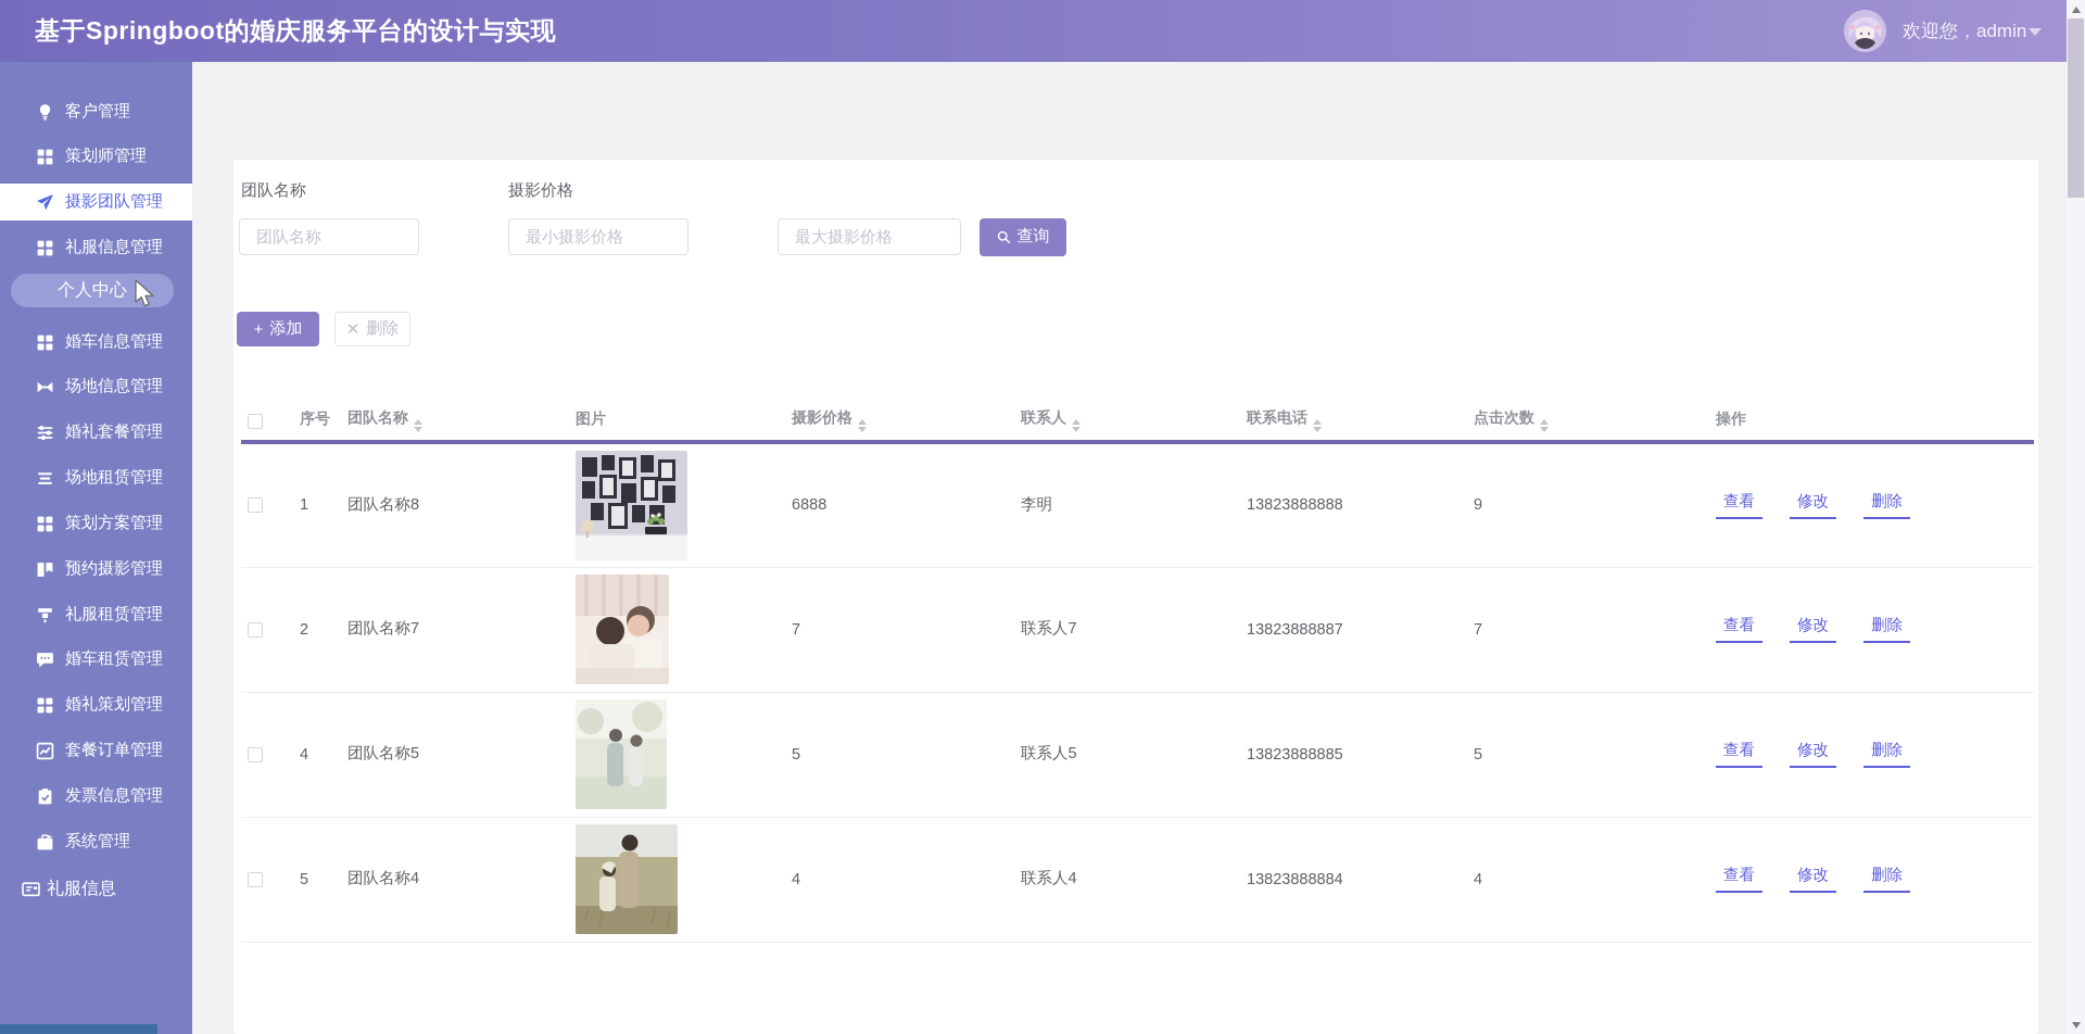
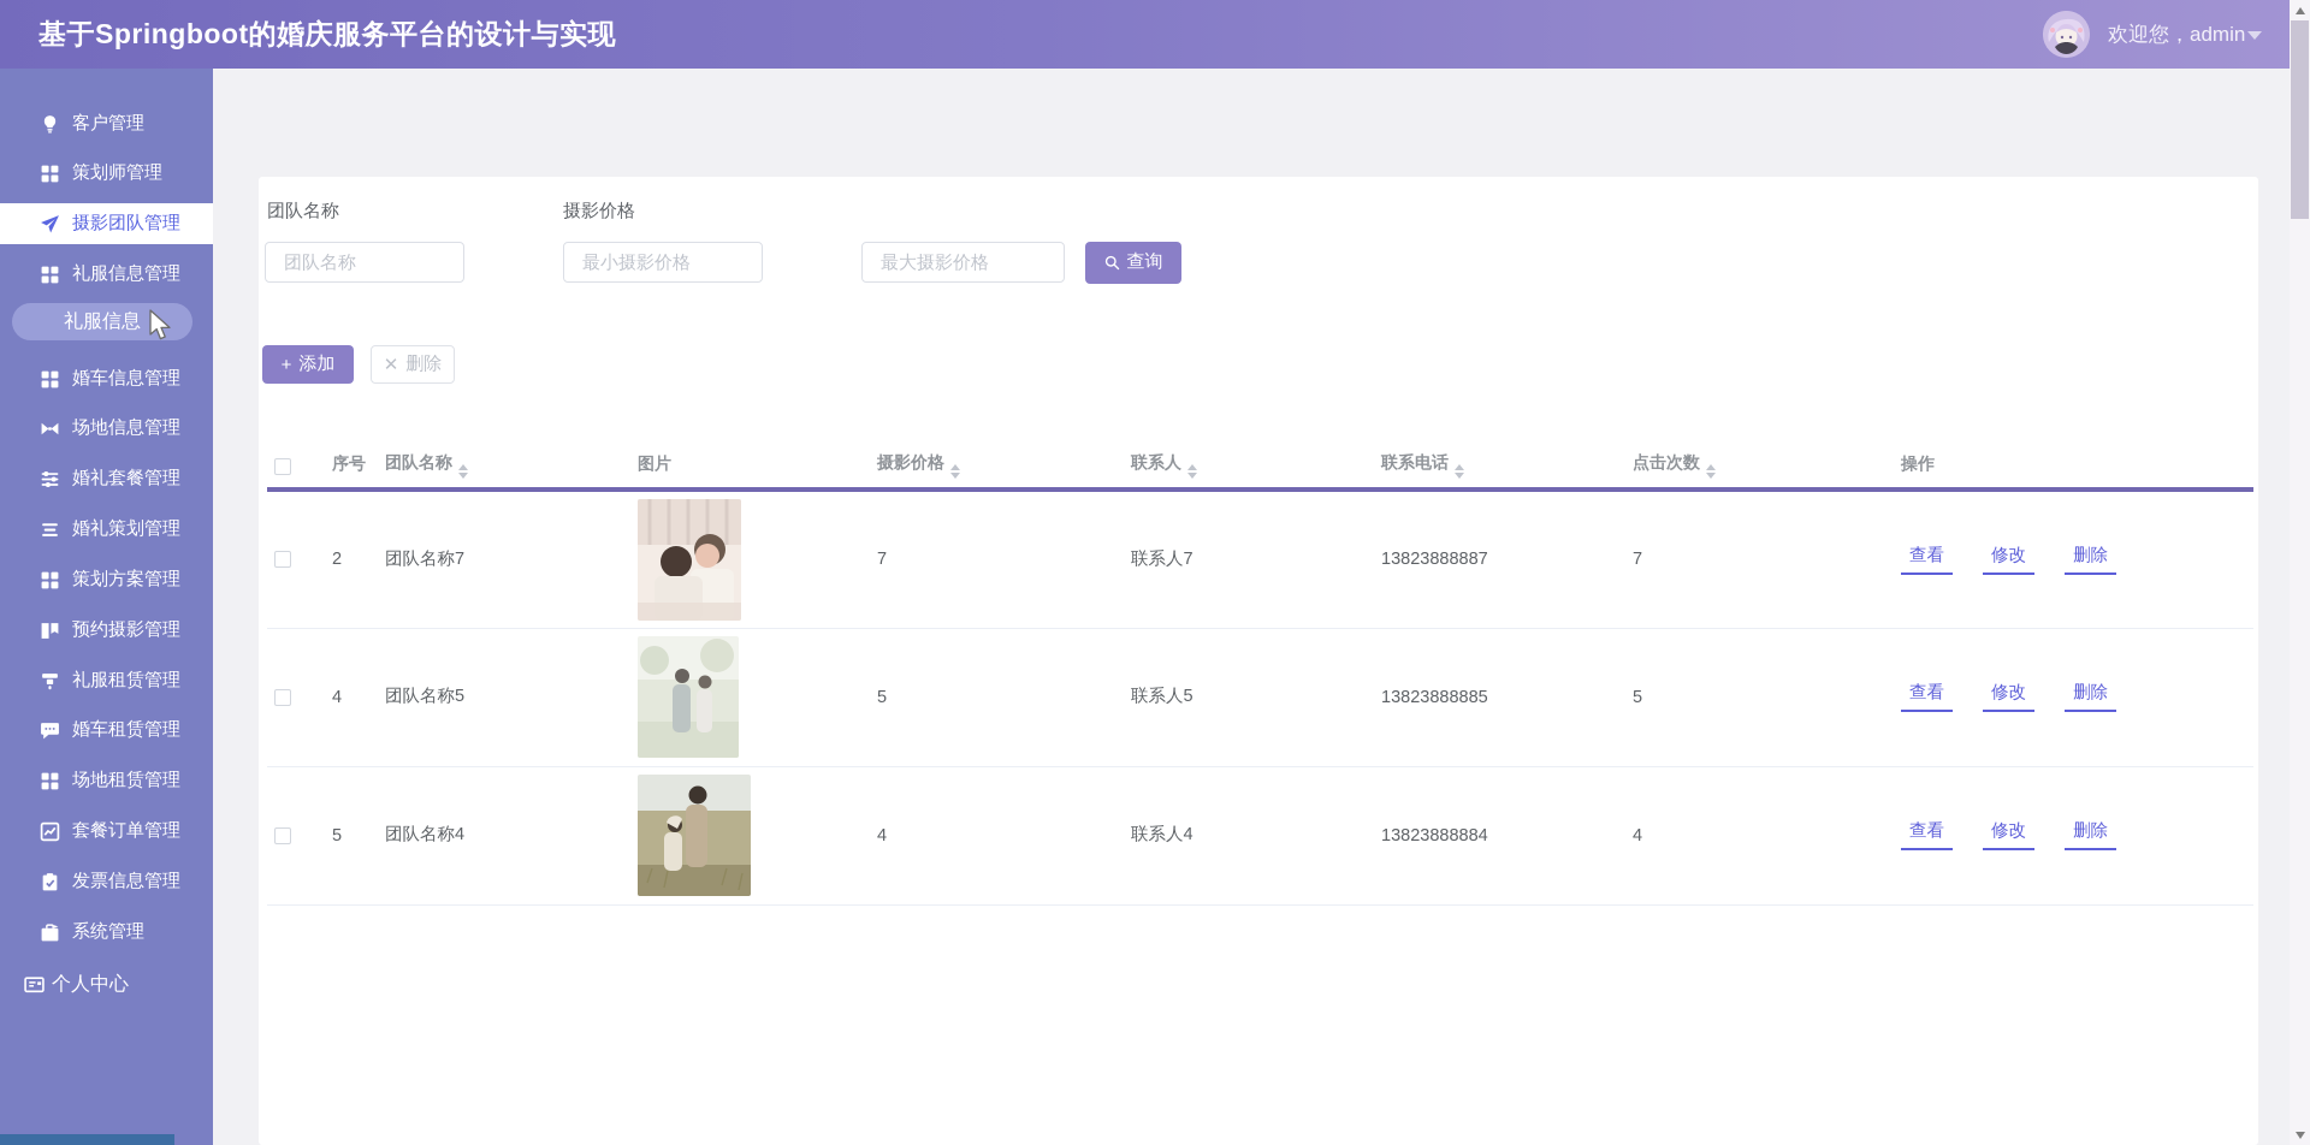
  基于Springboot的婚庆服务平台的设计与实现
  欢迎您，admin
  客户管理
  策划师管理
  摄影团队管理
  礼服信息管理
- 个人中心
+ 礼服信息
  婚车信息管理
  场地信息管理
  婚礼套餐管理
- 场地租赁管理
+ 婚礼策划管理
  策划方案管理
  预约摄影管理
  礼服租赁管理
  婚车租赁管理
- 婚礼策划管理
+ 场地租赁管理
  套餐订单管理
  发票信息管理
  系统管理
- 礼服信息
+ 个人中心
  团队名称
  摄影价格
  团队名称
  最小摄影价格
  最大摄影价格
  查询
  +
  添加
  ✕
  删除
  	序号	团队名称	图片	摄影价格	联系人	联系电话	点击次数	操作
- 	1	团队名称8		6888	李明	13823888888	9	查看 修改 删除
  	2	团队名称7		7	联系人7	13823888887	7	查看 修改 删除
  	4	团队名称5		5	联系人5	13823888885	5	查看 修改 删除
  	5	团队名称4		4	联系人4	13823888884	4	查看 修改 删除
